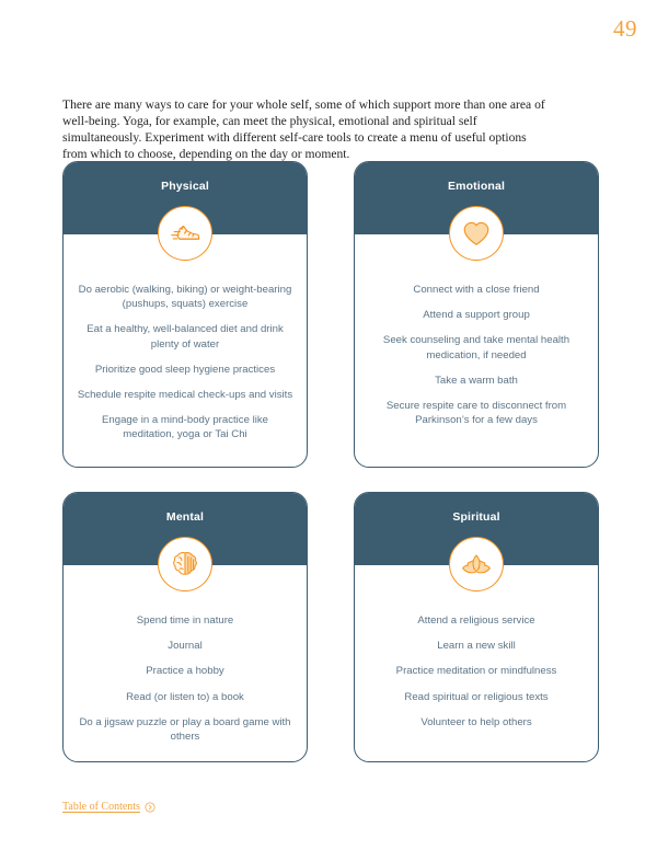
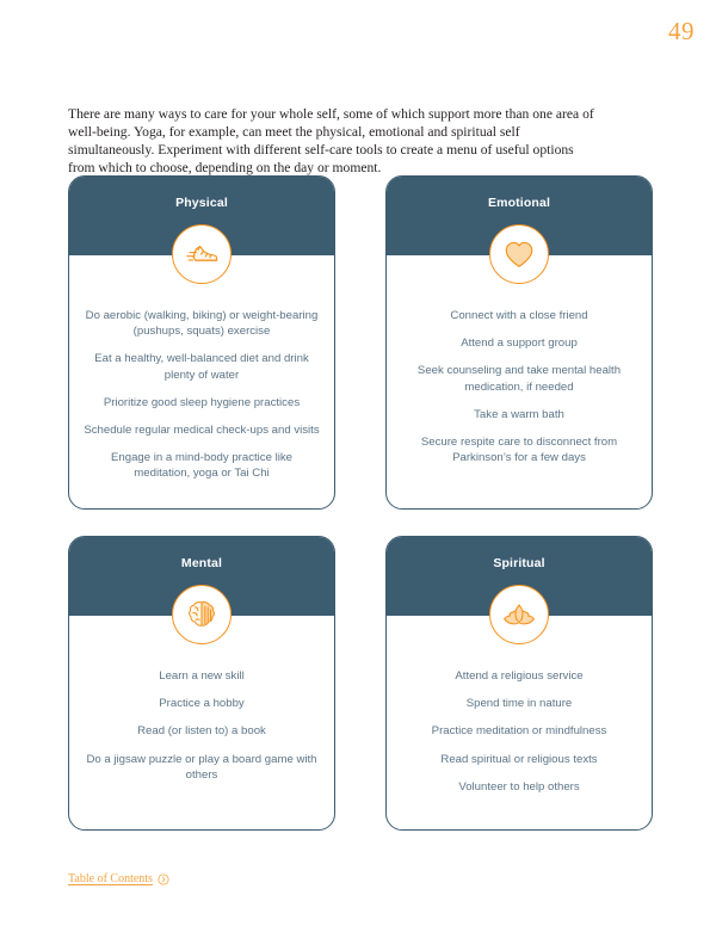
  49
  There are many ways to care for your whole self, some of which support more than one area of well-being. Yoga, for example, can meet the physical, emotional and spiritual self simultaneously. Experiment with different self-care tools to create a menu of useful options from which to choose, depending on the day or moment.
  Physical
  Do aerobic (walking, biking) or weight-bearing (pushups, squats) exercise
  Eat a healthy, well-balanced diet and drink plenty of water
  Prioritize good sleep hygiene practices
- Schedule respite medical check-ups and visits
+ Schedule regular medical check-ups and visits
  Engage in a mind-body practice like meditation, yoga or Tai Chi
  Emotional
  Connect with a close friend
  Attend a support group
  Seek counseling and take mental health medication, if needed
  Take a warm bath
  Secure respite care to disconnect from Parkinson’s for a few days
  Mental
- Spend time in nature
+ Learn a new skill
- Journal
  Practice a hobby
  Read (or listen to) a book
  Do a jigsaw puzzle or play a board game with others
  Spiritual
  Attend a religious service
- Learn a new skill
+ Spend time in nature
  Practice meditation or mindfulness
  Read spiritual or religious texts
  Volunteer to help others
  Table of Contents
